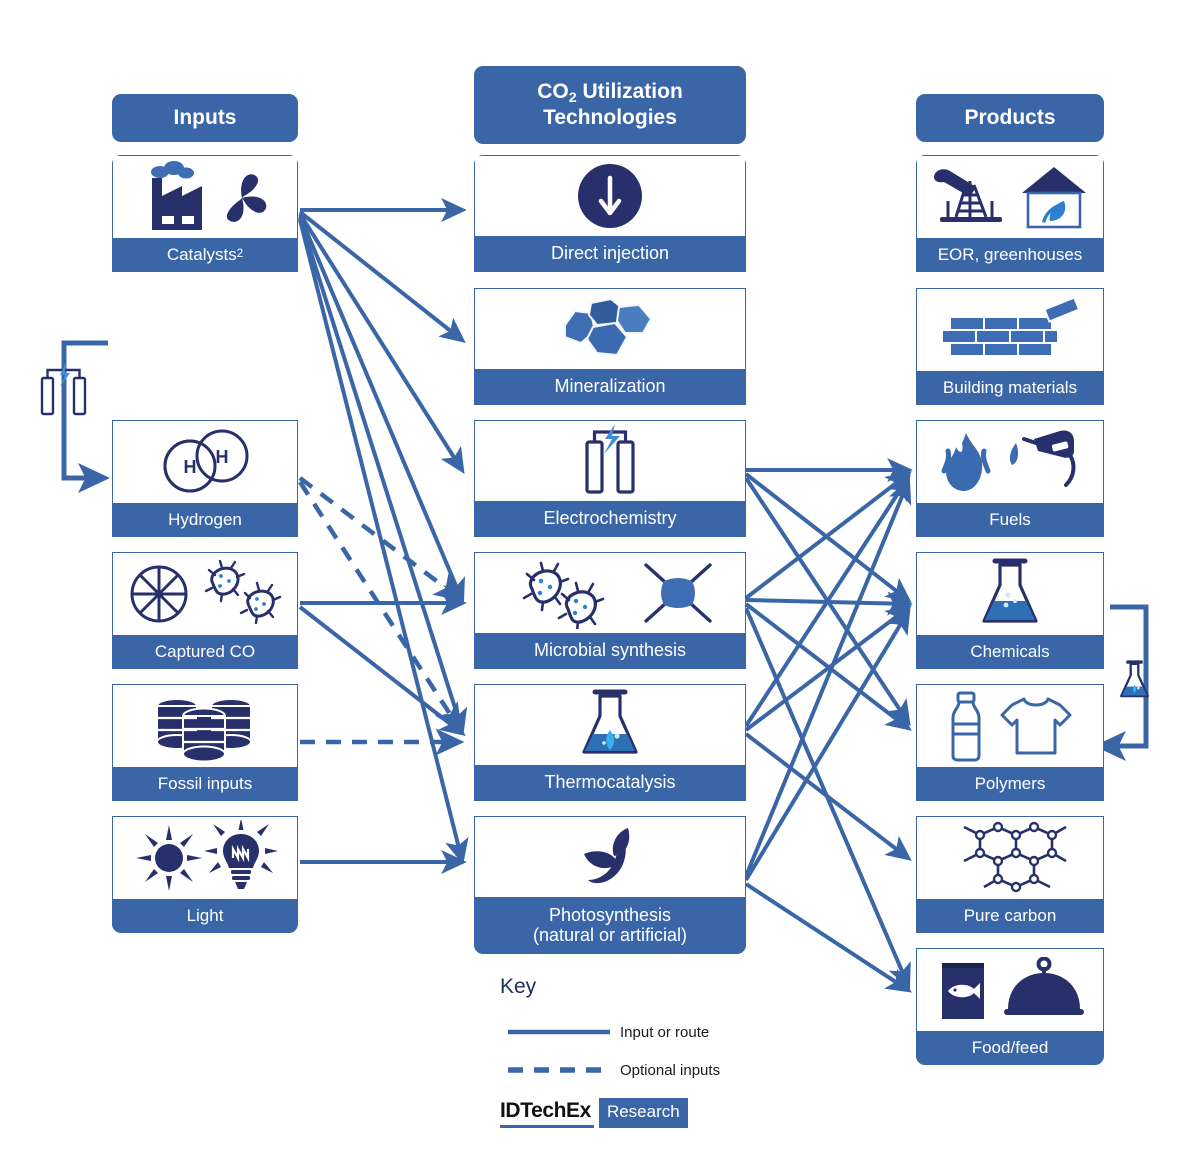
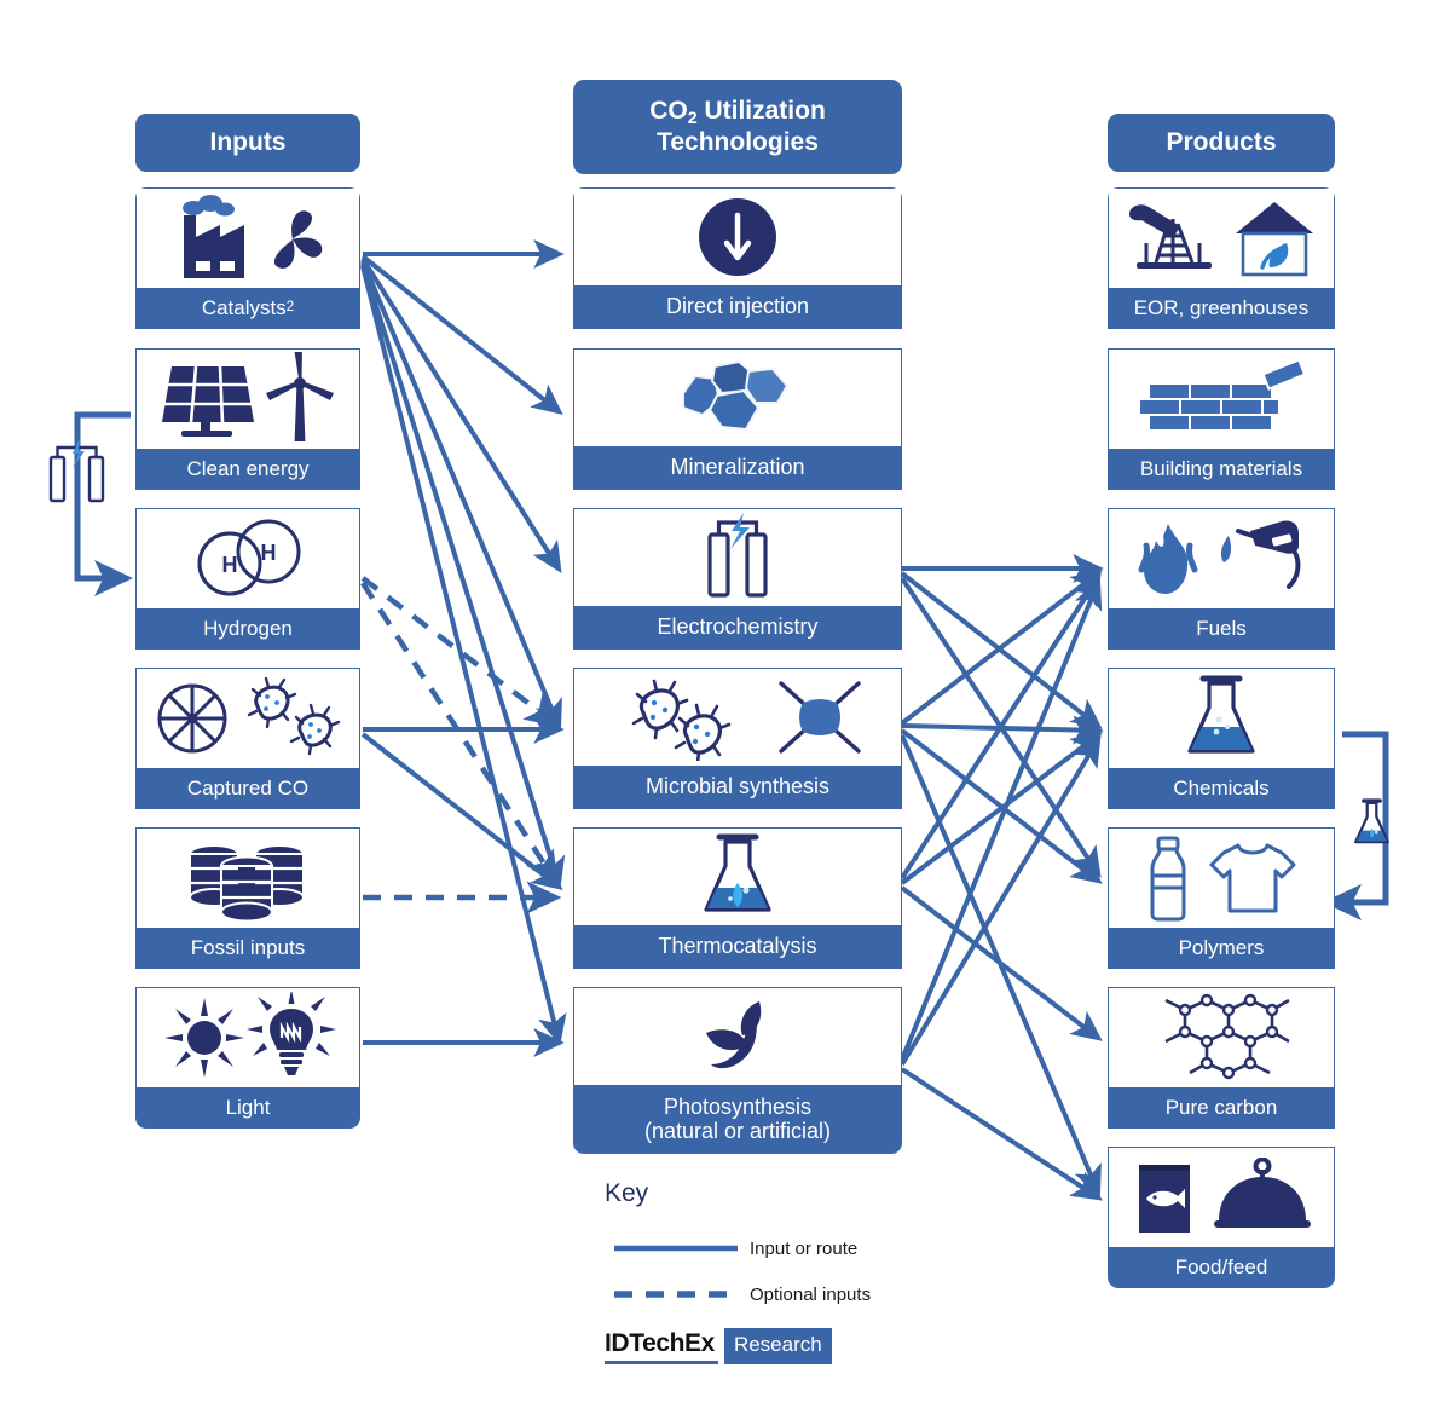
  Inputs
  Catalysts
  2
+ Clean energy
  H
  H
  Hydrogen
  Captured CO
  Fossil inputs
  Light
  CO2 Utilization
  Technologies
  Direct injection
  Mineralization
  Electrochemistry
  Microbial synthesis
  Thermocatalysis
  Photosynthesis
  (natural or artificial)
  Products
  EOR, greenhouses
  Building materials
  Fuels
  Chemicals
  Polymers
  Pure carbon
  Food/feed
  Key
  Input or route
  Optional inputs
  IDTechEx
  Research
